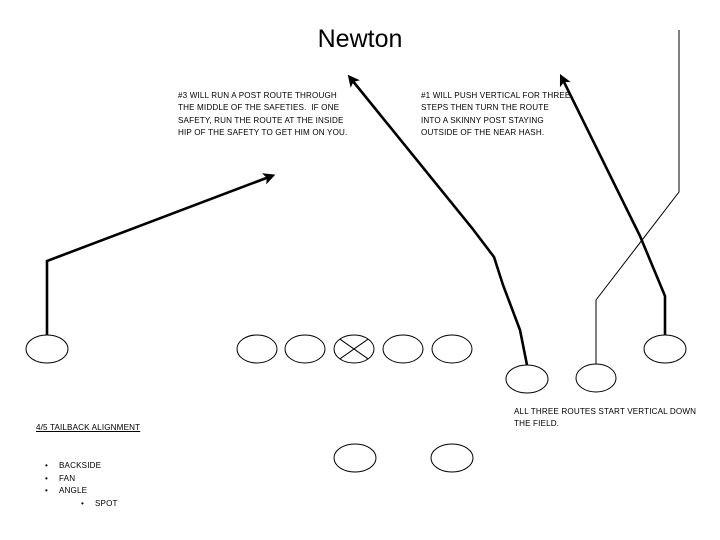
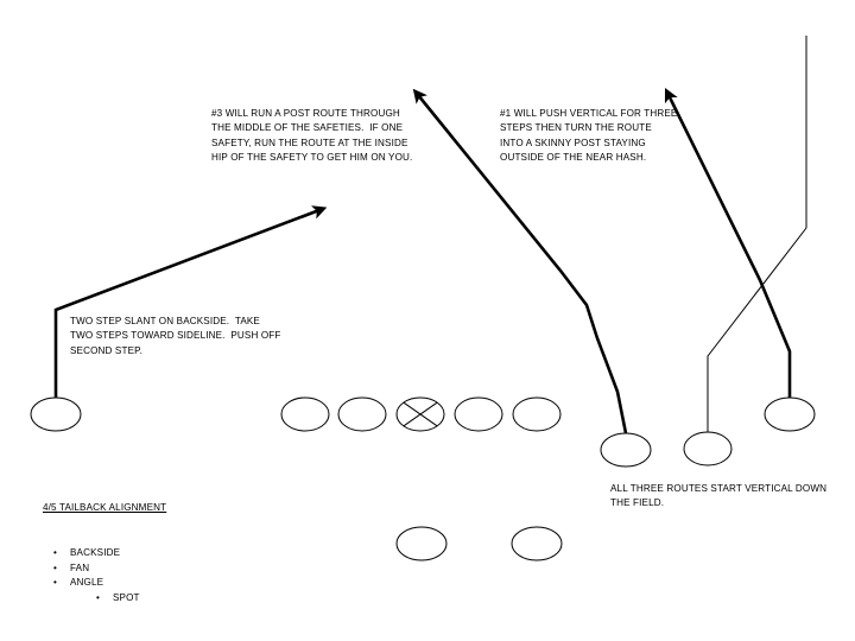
- Newton
  #3 WILL RUN A POST ROUTE THROUGH THE MIDDLE OF THE SAFETIES. IF ONE SAFETY, RUN THE ROUTE AT THE INSIDE HIP OF THE SAFETY TO GET HIM ON YOU.
  #1 WILL PUSH VERTICAL FOR THREE STEPS THEN TURN THE ROUTE INTO A SKINNY POST STAYING OUTSIDE OF THE NEAR HASH.
+ TWO STEP SLANT ON BACKSIDE. TAKE TWO STEPS TOWARD SIDELINE. PUSH OFF SECOND STEP.
  ALL THREE ROUTES START VERTICAL DOWN THE FIELD.
  4/5 TAILBACK ALIGNMENT
  • BACKSIDE
  • FAN
  • ANGLE
  • SPOT
